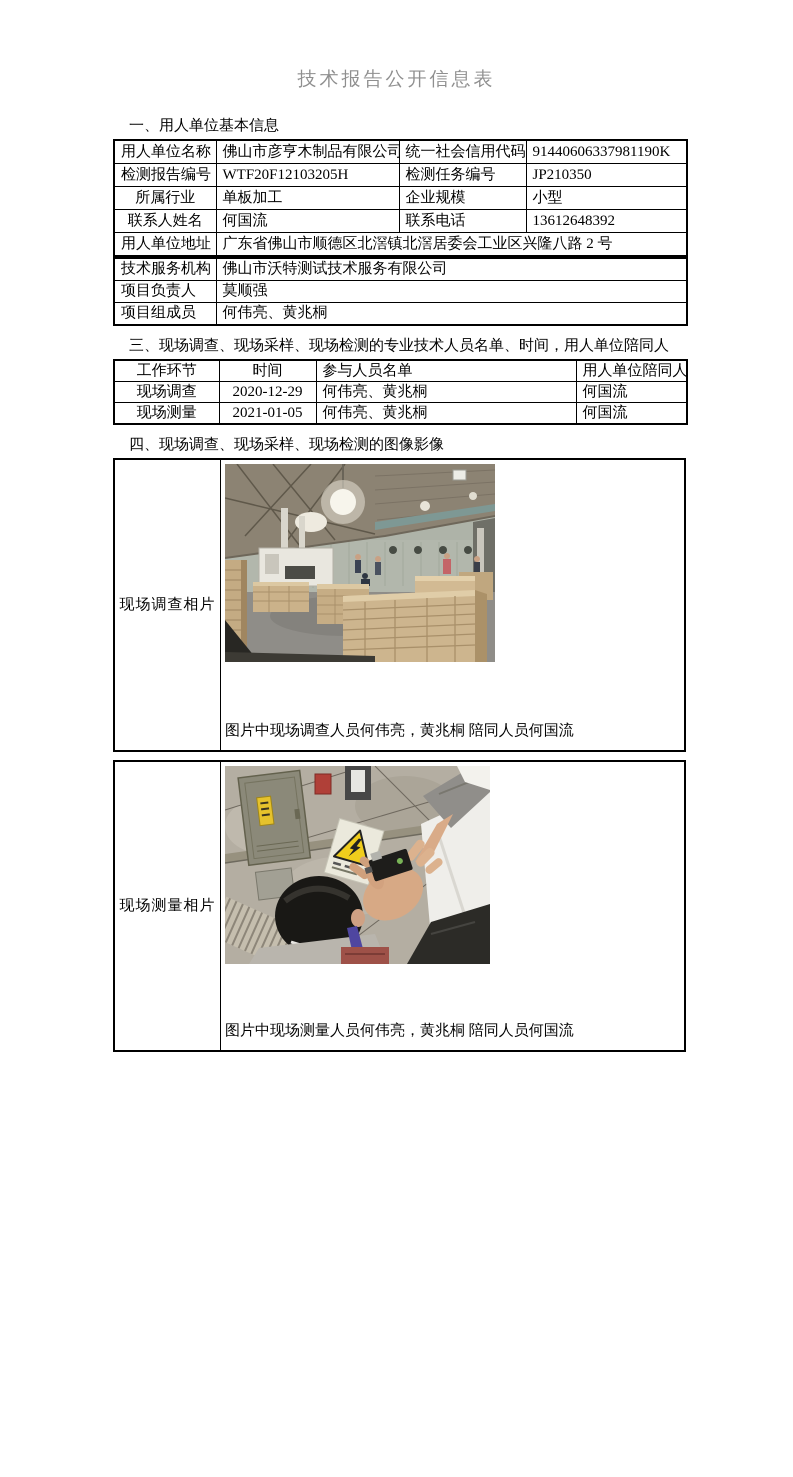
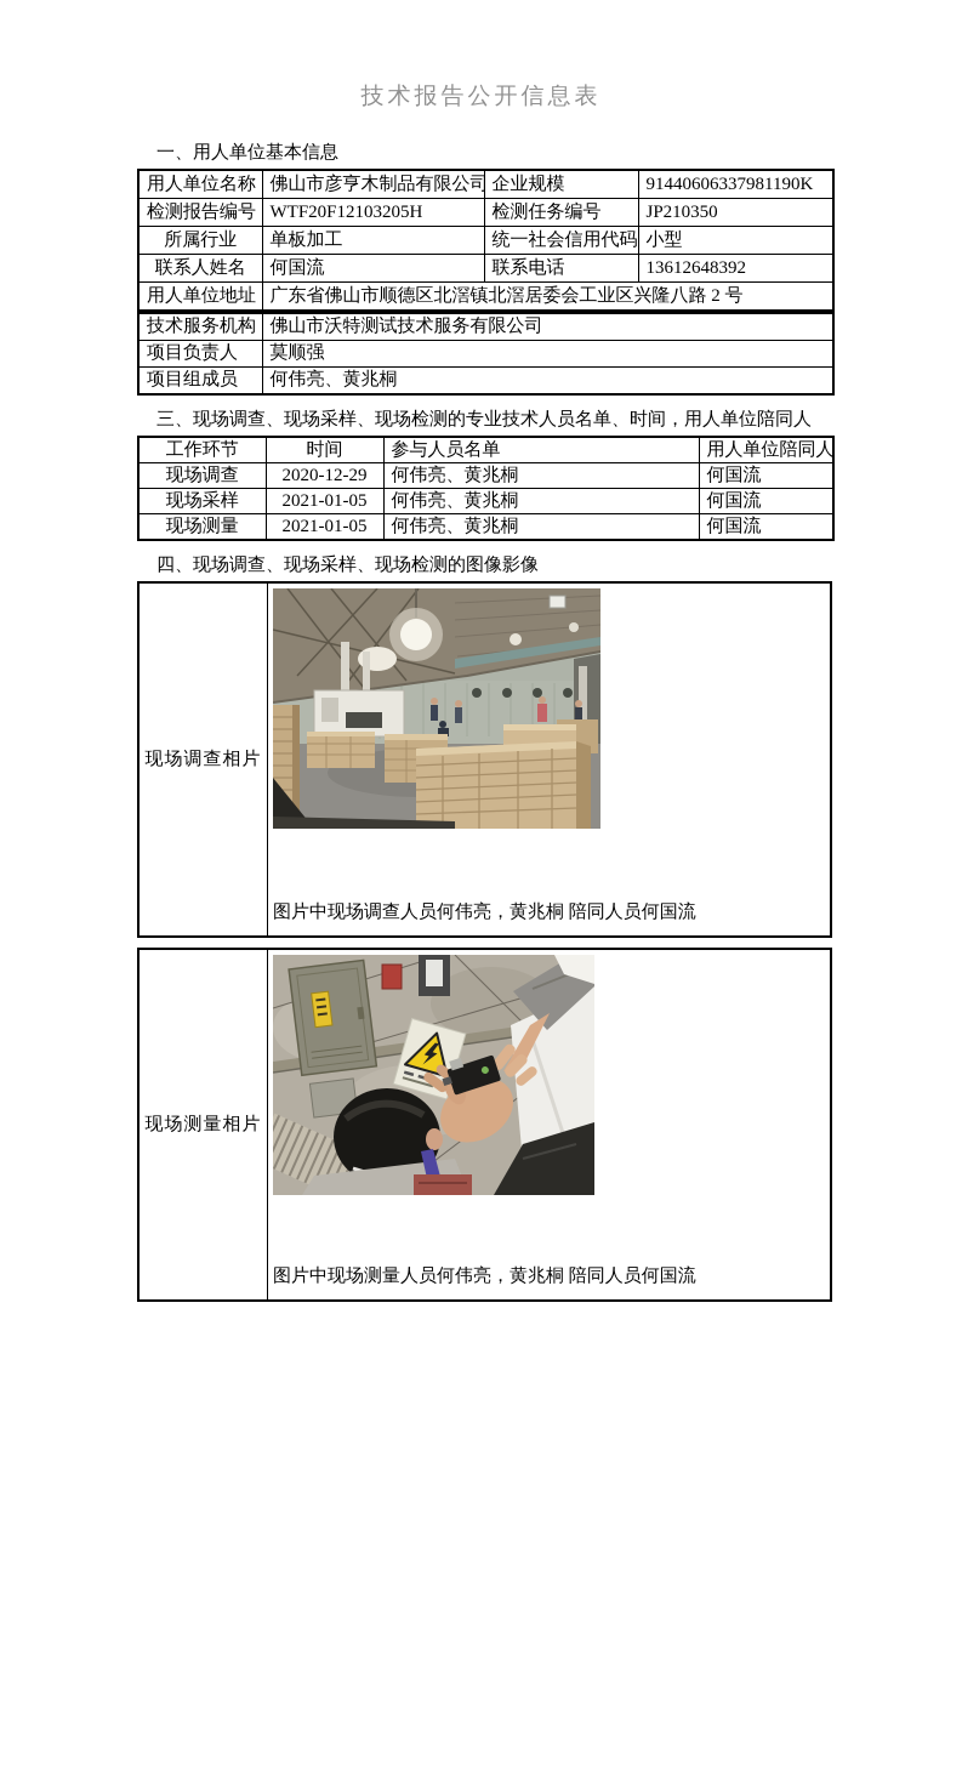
  技术报告公开信息表
  一、用人单位基本信息
- 用人单位名称	佛山市彦亨木制品有限公司	统一社会信用代码	91440606337981190K
+ 用人单位名称	佛山市彦亨木制品有限公司	企业规模	91440606337981190K
  检测报告编号	WTF20F12103205H	检测任务编号	JP210350
- 所属行业	单板加工	企业规模	小型
+ 所属行业	单板加工	统一社会信用代码	小型
  联系人姓名	何国流	联系电话	13612648392
  用人单位地址	广东省佛山市顺德区北滘镇北滘居委会工业区兴隆八路 2 号
  技术服务机构	佛山市沃特测试技术服务有限公司
  项目负责人	莫顺强
  项目组成员	何伟亮、黄兆桐
  三、现场调查、现场采样、现场检测的专业技术人员名单、时间，用人单位陪同人
  工作环节	时间	参与人员名单	用人单位陪同人
  现场调查	2020-12-29	何伟亮、黄兆桐	何国流
+ 现场采样	2021-01-05	何伟亮、黄兆桐	何国流
  现场测量	2021-01-05	何伟亮、黄兆桐	何国流
  四、现场调查、现场采样、现场检测的图像影像
  现场调查相片
  图片中现场调查人员何伟亮，黄兆桐 陪同人员何国流
  现场测量相片
  图片中现场测量人员何伟亮，黄兆桐 陪同人员何国流
